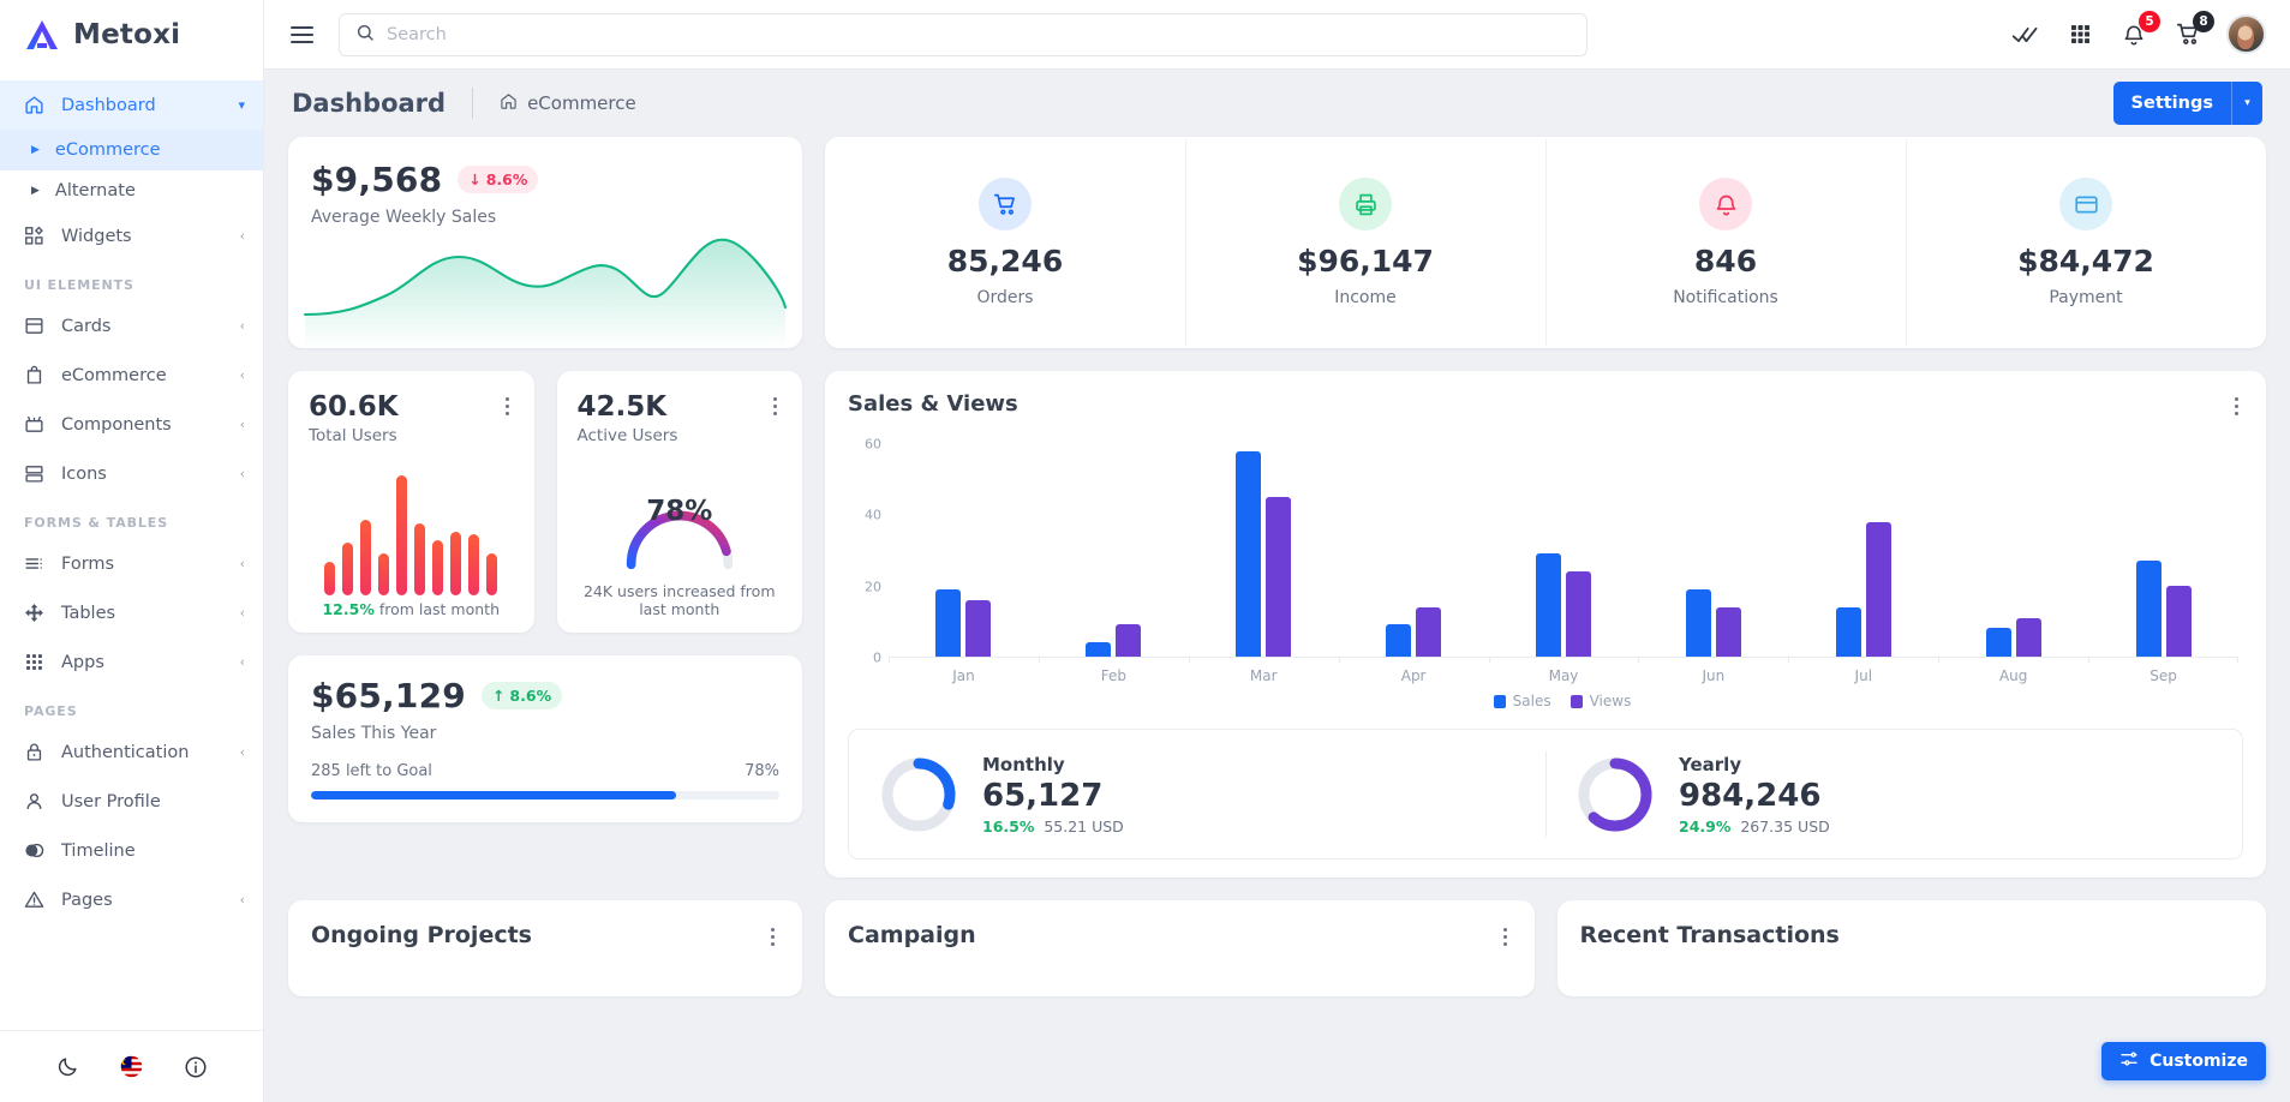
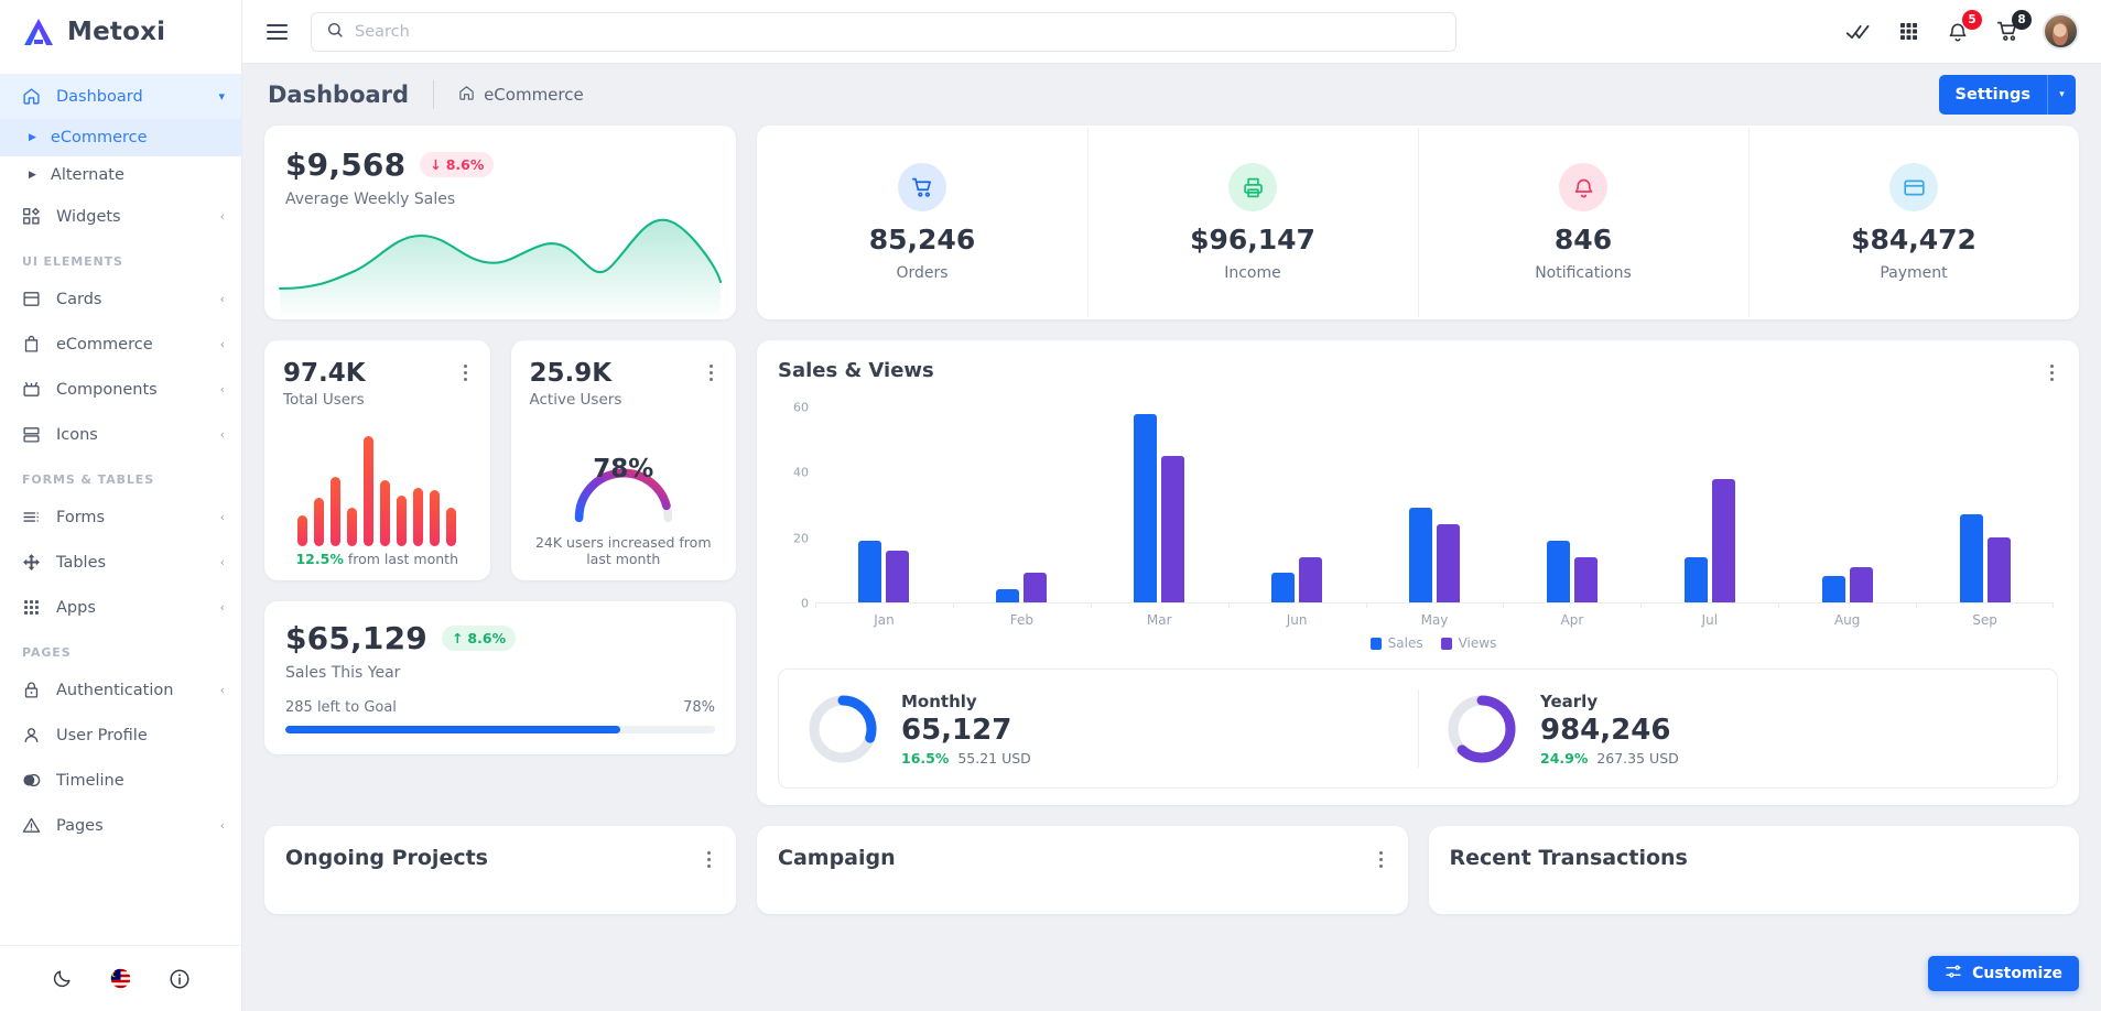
  Metoxi
  Dashboard
  ▾
  ▶
  eCommerce
  ▶
  Alternate
  Widgets
  ‹
  UI ELEMENTS
  Cards
  ‹
  eCommerce
  ‹
  Components
  ‹
  Icons
  ‹
  FORMS & TABLES
  Forms
  ‹
  Tables
  ‹
  Apps
  ‹
  PAGES
  Authentication
  ‹
  User Profile
  Timeline
  Pages
  ‹
  Search
  5
  8
  Dashboard
  eCommerce
  Settings
  ▾
  $9,568
  ↓
  8.6%
  Average Weekly Sales
- 60.6K
+ 97.4K
  Total Users
  12.5% from last month
- 42.5K
+ 25.9K
  Active Users
  78%
  24K users increased from last month
  $65,129
  ↑
  8.6%
  Sales This Year
  285 left to Goal
  78%
  85,246
  Orders
  $96,147
  Income
  846
  Notifications
  $84,472
  Payment
  Sales & Views
  60
  40
  20
  0
  Jan
  Feb
  Mar
- Apr
+ Jun
  May
- Jun
+ Apr
  Jul
  Aug
  Sep
  Sales
  Views
  Monthly
  65,127
  16.5% 55.21 USD
  Yearly
  984,246
  24.9% 267.35 USD
  Ongoing Projects
  Campaign
  Recent Transactions
  Customize
